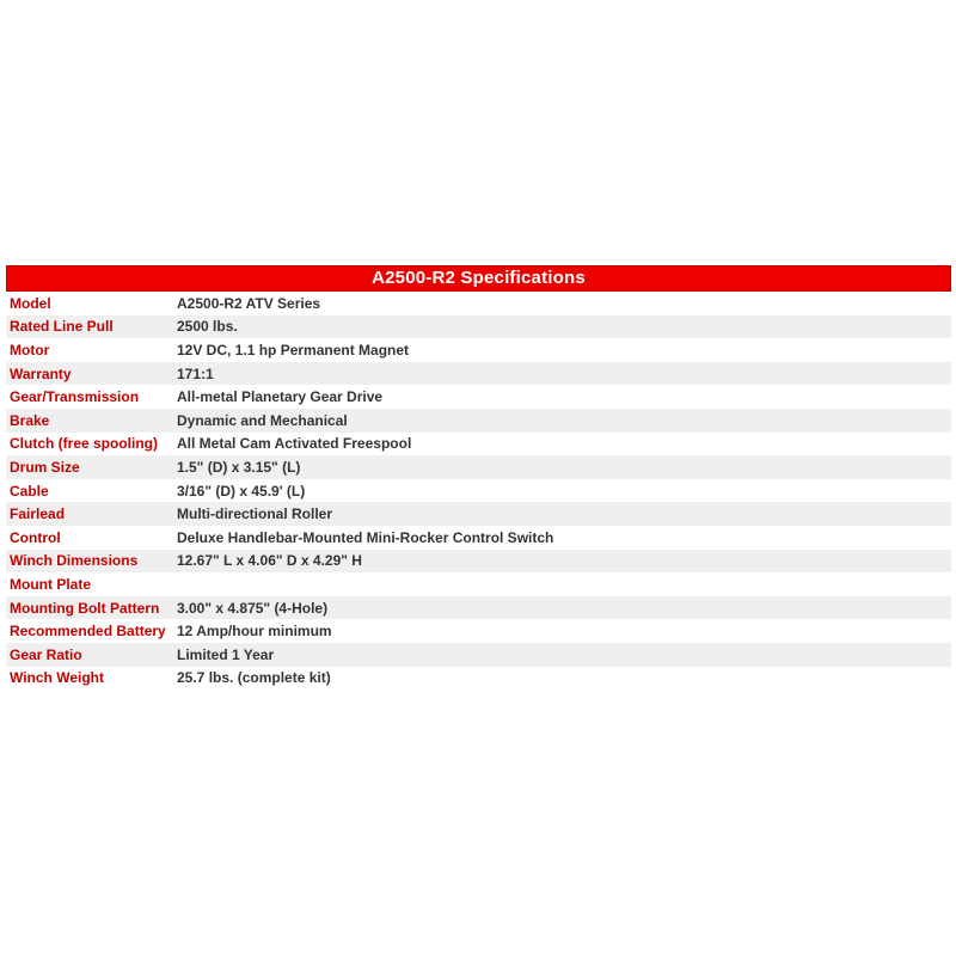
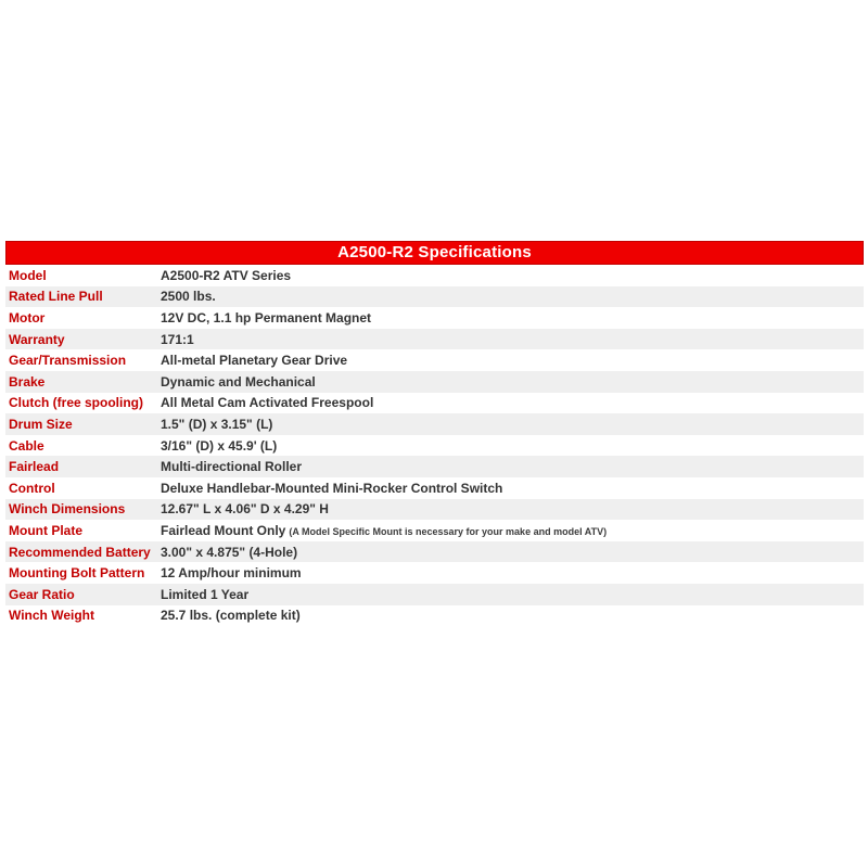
  A2500-R2 Specifications
  Model
  A2500-R2 ATV Series
  Rated Line Pull
  2500 lbs.
  Motor
  12V DC, 1.1 hp Permanent Magnet
  Warranty
  171:1
  Gear/Transmission
  All-metal Planetary Gear Drive
  Brake
  Dynamic and Mechanical
  Clutch (free spooling)
  All Metal Cam Activated Freespool
  Drum Size
  1.5" (D) x 3.15" (L)
  Cable
  3/16" (D) x 45.9' (L)
  Fairlead
  Multi-directional Roller
  Control
  Deluxe Handlebar-Mounted Mini-Rocker Control Switch
  Winch Dimensions
  12.67" L x 4.06" D x 4.29" H
  Mount Plate
+ Fairlead Mount Only (A Model Specific Mount is necessary for your make and model ATV)
- Mounting Bolt Pattern
+ Recommended Battery
  3.00" x 4.875" (4-Hole)
- Recommended Battery
+ Mounting Bolt Pattern
  12 Amp/hour minimum
  Gear Ratio
  Limited 1 Year
  Winch Weight
  25.7 lbs. (complete kit)
